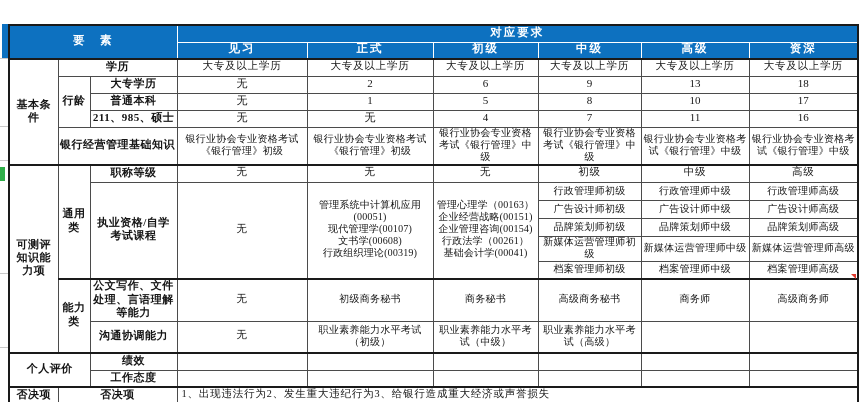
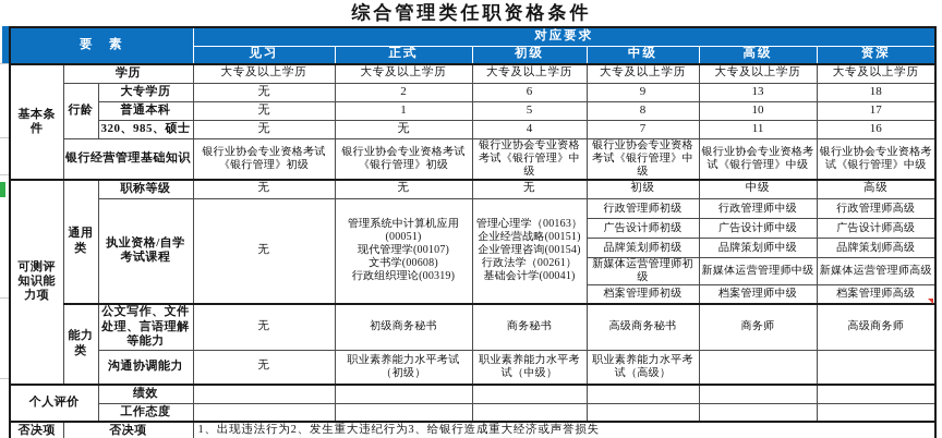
+ 综合管理类任职资格条件
  要 素	对应要求
  见习	正式	初级	中级	高级	资深
  基本条件	学历	大专及以上学历	大专及以上学历	大专及以上学历	大专及以上学历	大专及以上学历	大专及以上学历
  行龄	大专学历	无	2	6	9	13	18
  普通本科	无	1	5	8	10	17
- 211、985、硕士	无	无	4	7	11	16
+ 320、985、硕士	无	无	4	7	11	16
  银行经营管理基础知识	银行业协会专业资格考试《银行管理》初级	银行业协会专业资格考试《银行管理》初级	银行业协会专业资格考试《银行管理》中级	银行业协会专业资格考试《银行管理》中级	银行业协会专业资格考试《银行管理》中级	银行业协会专业资格考试《银行管理》中级
  可测评知识能力项	通用类	职称等级	无	无	无	初级	中级	高级
  执业资格/自学考试课程	无	管理系统中计算机应用(00051) 现代管理学(00107) 文书学(00608) 行政组织理论(00319)	管理心理学（00163） 企业经营战略(00151) 企业管理咨询(00154) 行政法学（00261） 基础会计学(00041)	行政管理师初级	行政管理师中级	行政管理师高级
  广告设计师初级	广告设计师中级	广告设计师高级
  品牌策划师初级	品牌策划师中级	品牌策划师高级
  新媒体运营管理师初级	新媒体运营管理师中级	新媒体运营管理师高级
  档案管理师初级	档案管理师中级	档案管理师高级
  能力类	公文写作、文件处理、言语理解等能力	无	初级商务秘书	商务秘书	高级商务秘书	商务师	高级商务师
  沟通协调能力	无	职业素养能力水平考试（初级）	职业素养能力水平考试（中级）	职业素养能力水平考试（高级）
  个人评价	绩效
  工作态度
  否决项	否决项	1、出现违法行为2、发生重大违纪行为3、给银行造成重大经济或声誉损失
